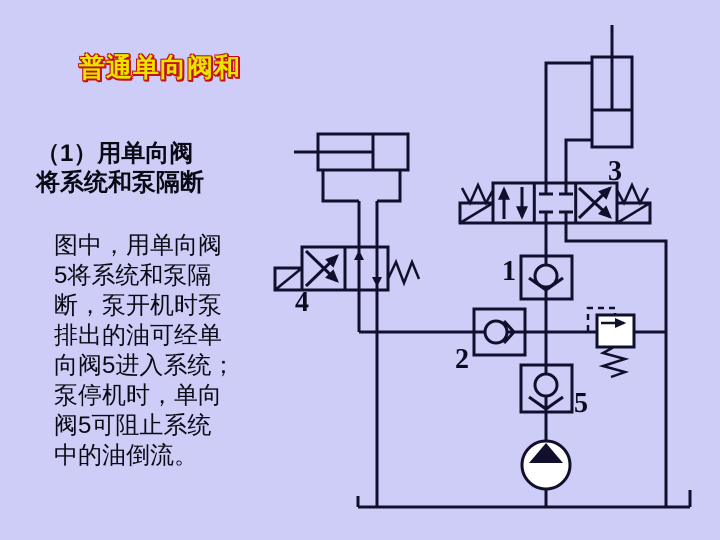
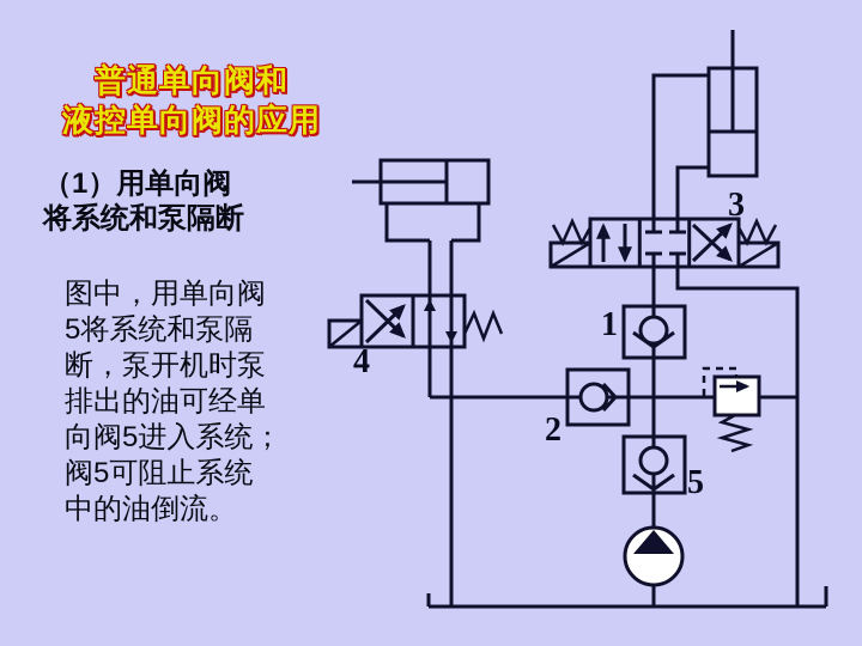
  普通单向阀和
+ 液控单向阀的应用
  （1）用单向阀
  将系统和泵隔断
  图中，用单向阀
  5将系统和泵隔
  断，泵开机时泵
  排出的油可经单
  向阀5进入系统；
- 泵停机时，单向
  阀5可阻止系统
  中的油倒流。
  3
  4
  1
  2
  5
